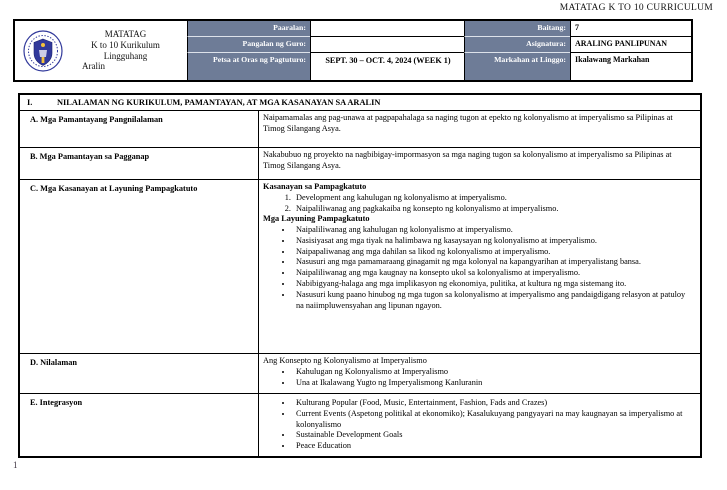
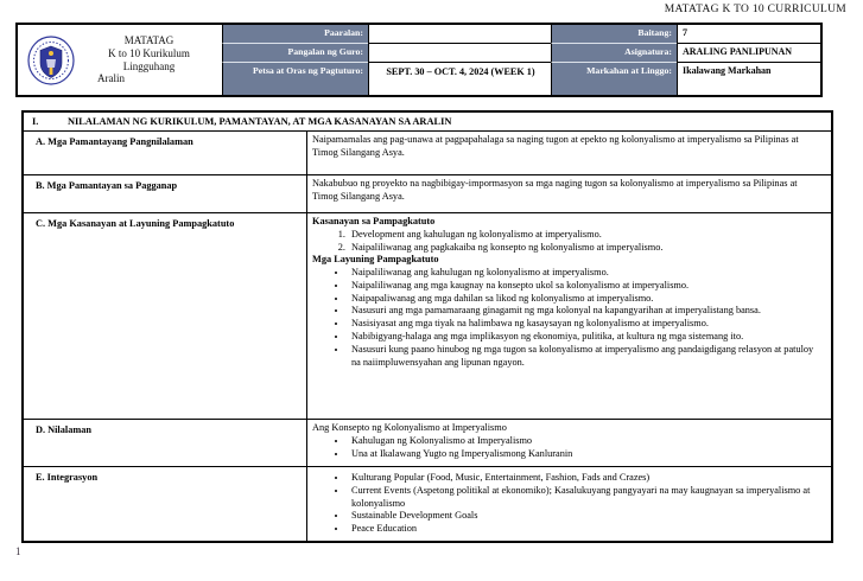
  MATATAG K TO 10 CURRICULUM
  MATATAG
  K to 10 Kurikulum
  Lingguhang
  Aralin
  Paaralan:
  Baitang:
  7
  Pangalan ng Guro:
  Asignatura:
  ARALING PANLIPUNAN
  Petsa at Oras ng Pagtuturo:
  SEPT. 30 – OCT. 4, 2024 (WEEK 1)
  Markahan at Linggo:
  Ikalawang Markahan
  I.
  NILALAMAN NG KURIKULUM, PAMANTAYAN, AT MGA KASANAYAN SA ARALIN
  A. Mga Pamantayang Pangnilalaman
  Naipamamalas ang pag-unawa at pagpapahalaga sa naging tugon at epekto ng kolonyalismo at imperyalismo sa Pilipinas at Timog Silangang Asya.
  B. Mga Pamantayan sa Pagganap
  Nakabubuo ng proyekto na nagbibigay-impormasyon sa mga naging tugon sa kolonyalismo at imperyalismo sa Pilipinas at Timog Silangang Asya.
  C. Mga Kasanayan at Layuning Pampagkatuto
  Kasanayan sa Pampagkatuto
  Development ang kahulugan ng kolonyalismo at imperyalismo.
  Naipaliliwanag ang pagkakaiba ng konsepto ng kolonyalismo at imperyalismo.
  Mga Layuning Pampagkatuto
  Naipaliliwanag ang kahulugan ng kolonyalismo at imperyalismo.
- Nasisiyasat ang mga tiyak na halimbawa ng kasaysayan ng kolonyalismo at imperyalismo.
+ Naipaliliwanag ang mga kaugnay na konsepto ukol sa kolonyalismo at imperyalismo.
  Naipapaliwanag ang mga dahilan sa likod ng kolonyalismo at imperyalismo.
  Nasusuri ang mga pamamaraang ginagamit ng mga kolonyal na kapangyarihan at imperyalistang bansa.
- Naipaliliwanag ang mga kaugnay na konsepto ukol sa kolonyalismo at imperyalismo.
+ Nasisiyasat ang mga tiyak na halimbawa ng kasaysayan ng kolonyalismo at imperyalismo.
  Nabibigyang-halaga ang mga implikasyon ng ekonomiya, pulitika, at kultura ng mga sistemang ito.
  Nasusuri kung paano hinubog ng mga tugon sa kolonyalismo at imperyalismo ang pandaigdigang relasyon at patuloy na naiimpluwensyahan ang lipunan ngayon.
  D. Nilalaman
  Ang Konsepto ng Kolonyalismo at Imperyalismo
  Kahulugan ng Kolonyalismo at Imperyalismo
  Una at Ikalawang Yugto ng Imperyalismong Kanluranin
  E. Integrasyon
  Kulturang Popular (Food, Music, Entertainment, Fashion, Fads and Crazes)
  Current Events (Aspetong politikal at ekonomiko); Kasalukuyang pangyayari na may kaugnayan sa imperyalismo at kolonyalismo
  Sustainable Development Goals
  Peace Education
  1
